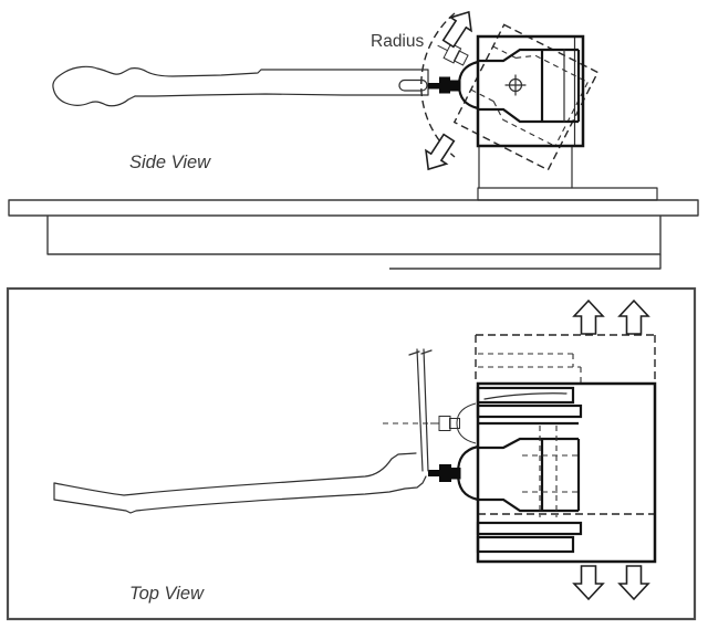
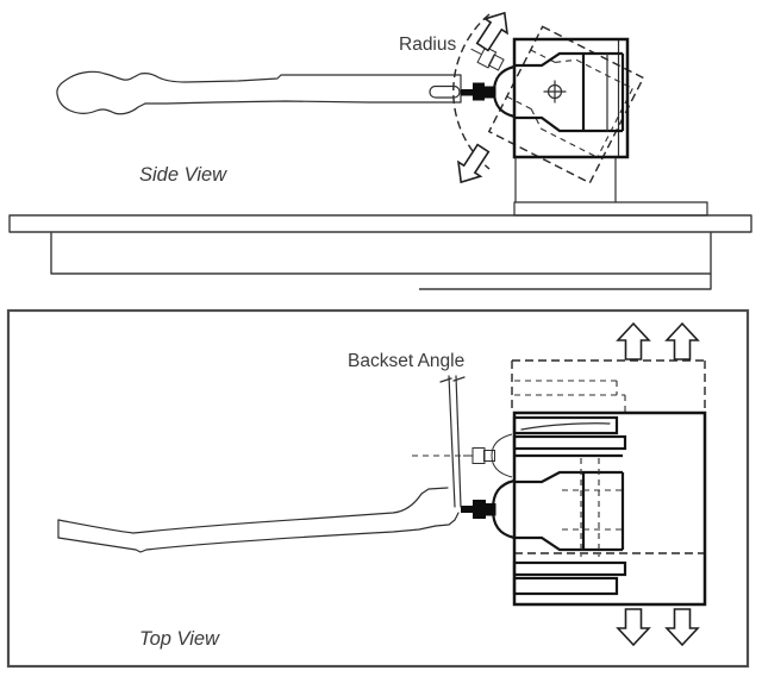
  Radius
  Side View
+ Backset Angle
  Top View
